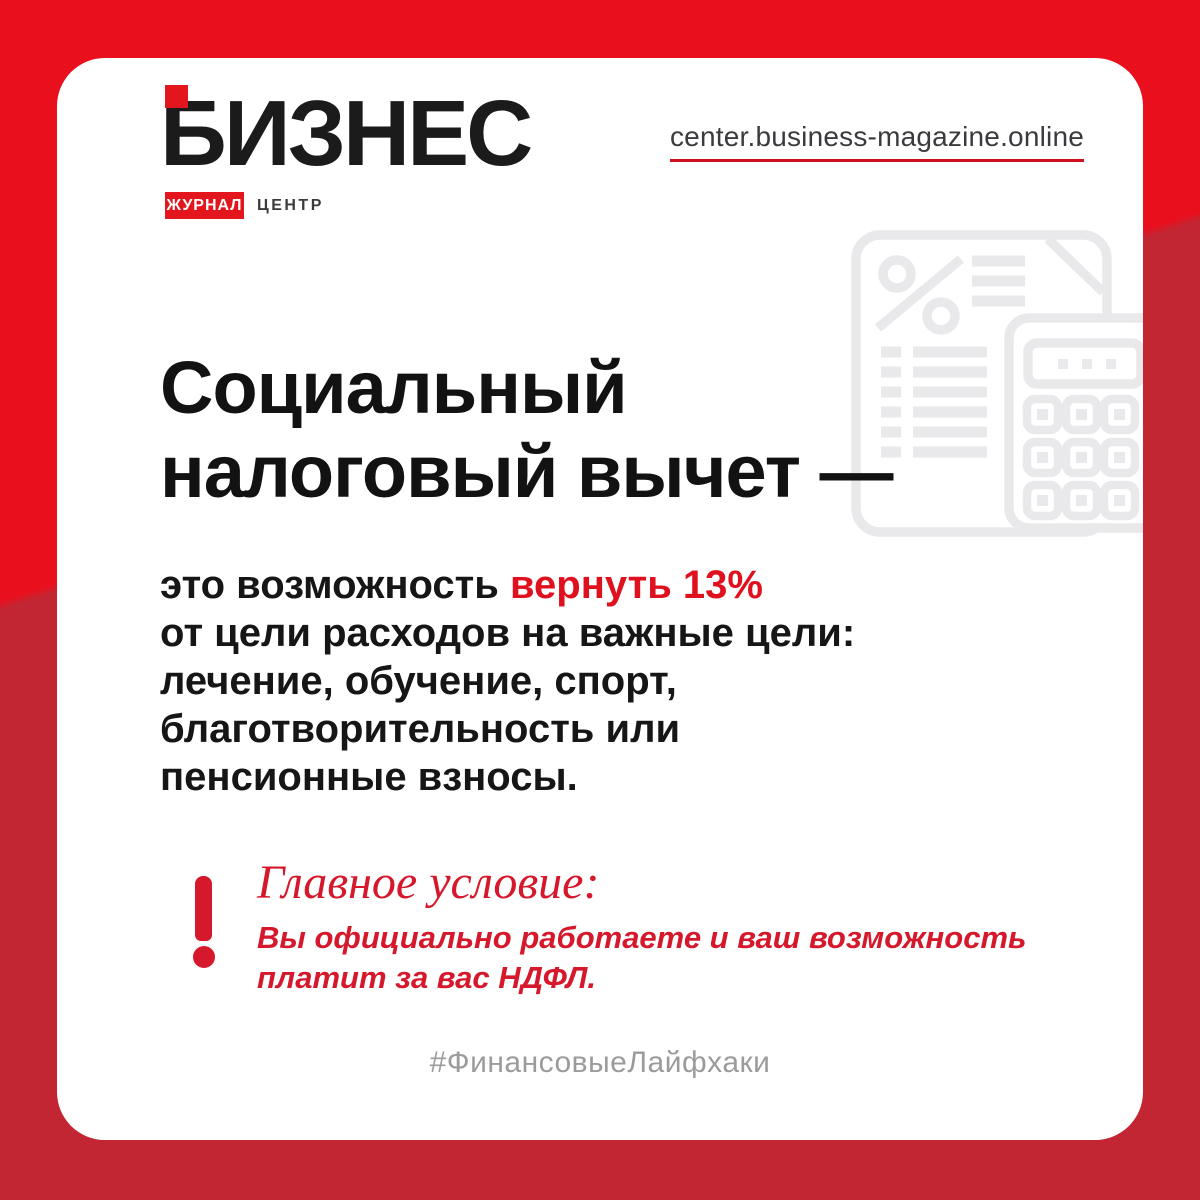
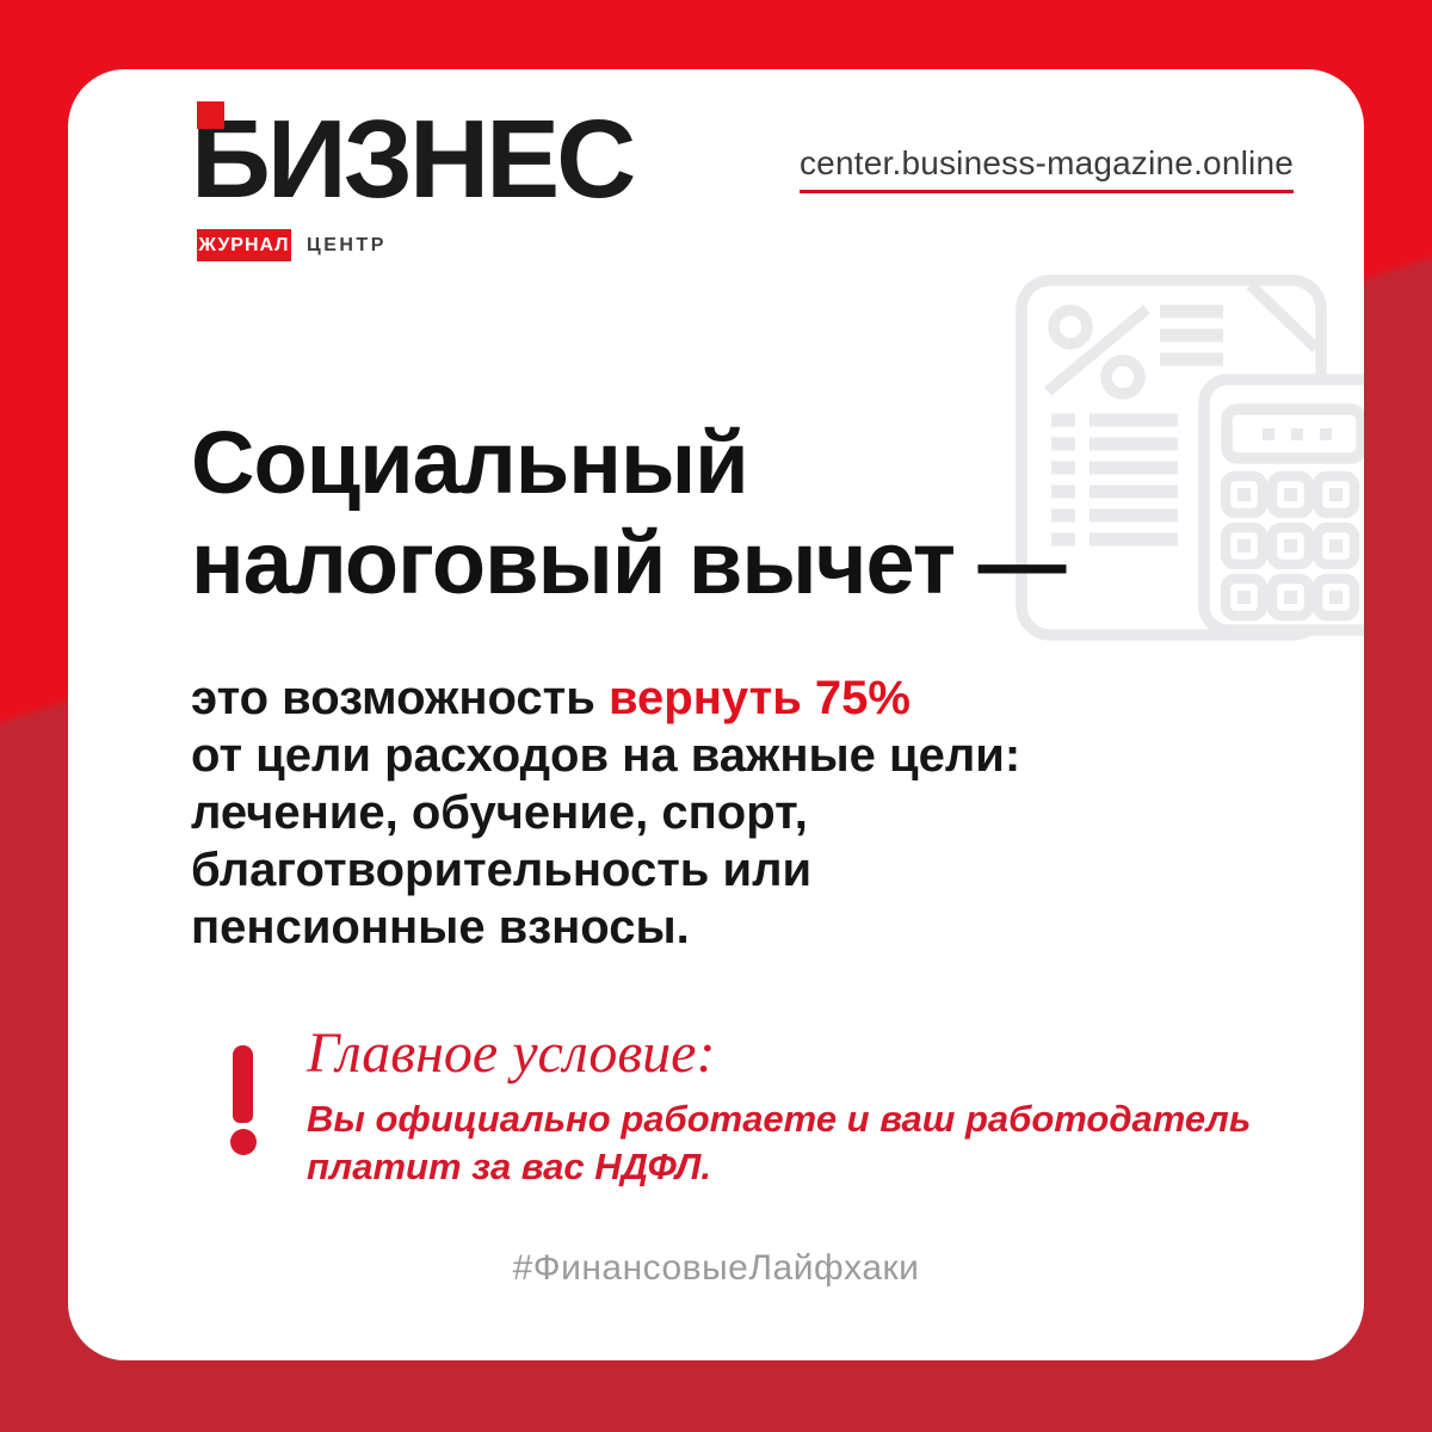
  БИЗНЕС
  ЖУРНАЛ
  ЦЕНТР
  center.business-magazine.online
  Социальный
  налоговый вычет —
- это возможность вернуть 13%
+ это возможность вернуть 75%
  от цели расходов на важные цели:
  лечение, обучение, спорт,
  благотворительность или
  пенсионные взносы.
  Главное условие:
- Вы официально работаете и ваш возможность
+ Вы официально работаете и ваш работодатель
  платит за вас НДФЛ.
  #ФинансовыеЛайфхаки
